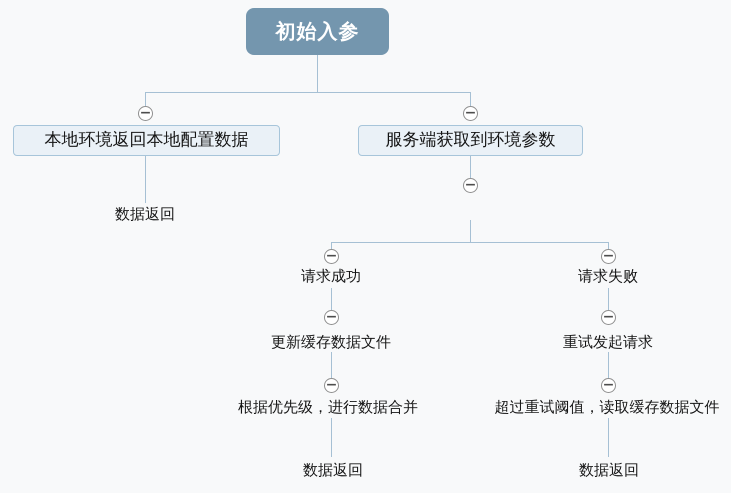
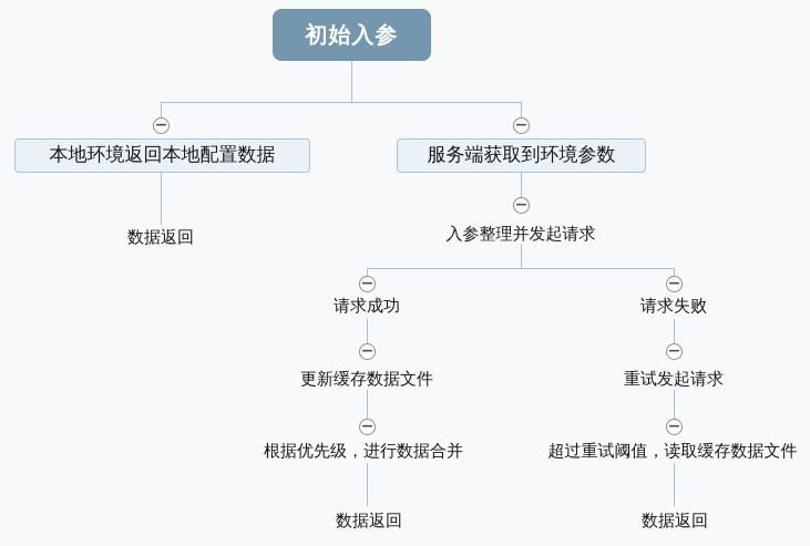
  −
  −
  −
  −
  −
  −
  −
  −
  −
  初始入参
  本地环境返回本地配置数据
  服务端获取到环境参数
  数据返回
+ 入参整理并发起请求
  请求成功
  请求失败
  更新缓存数据文件
  重试发起请求
  根据优先级，进行数据合并
  超过重试阈值，读取缓存数据文件
  数据返回
  数据返回
